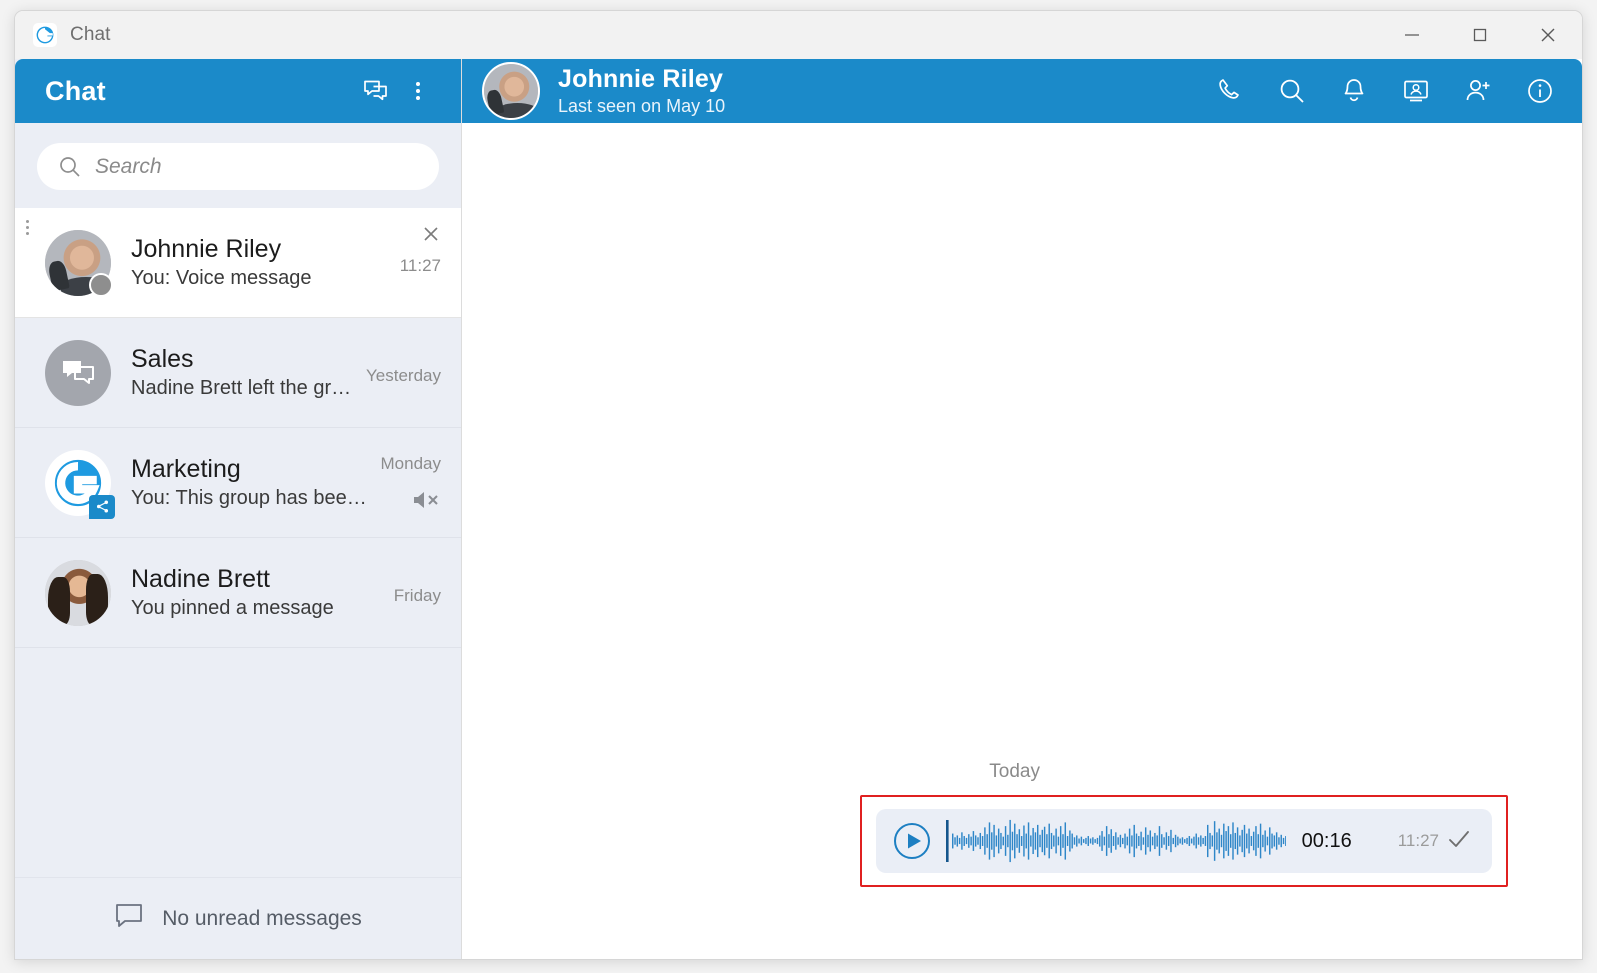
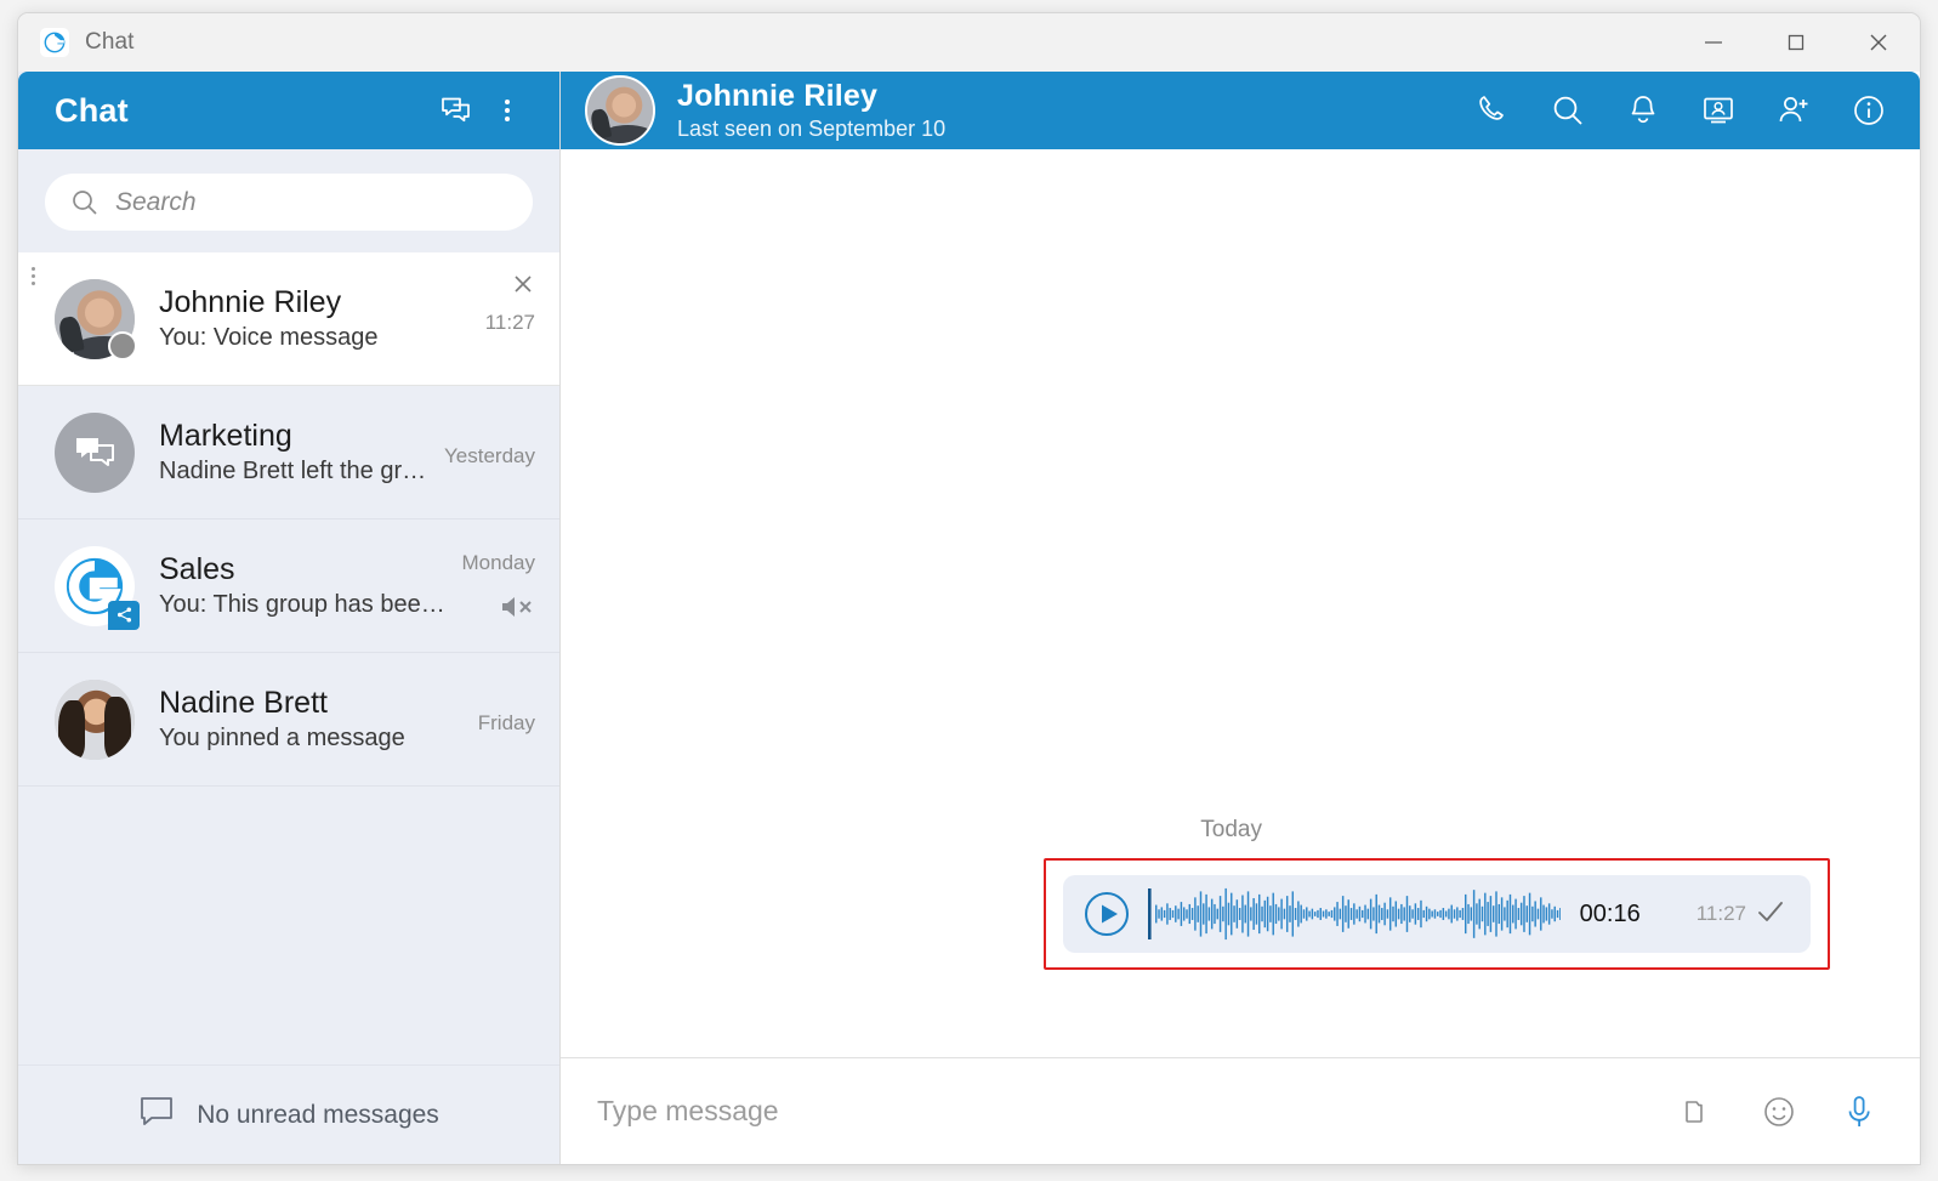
  Chat
  Chat
  Search
  Johnnie Riley
  You: Voice message
  11:27
- Sales
+ Marketing
  Nadine Brett left the grou
  Yesterday
- Marketing
+ Sales
  You: This group has been t
  Monday
  Nadine Brett
  You pinned a message
  Friday
  No unread messages
  Johnnie Riley
- Last seen on May 10
+ Last seen on September 10
  Today
  00:16
  11:27
+ Type message
